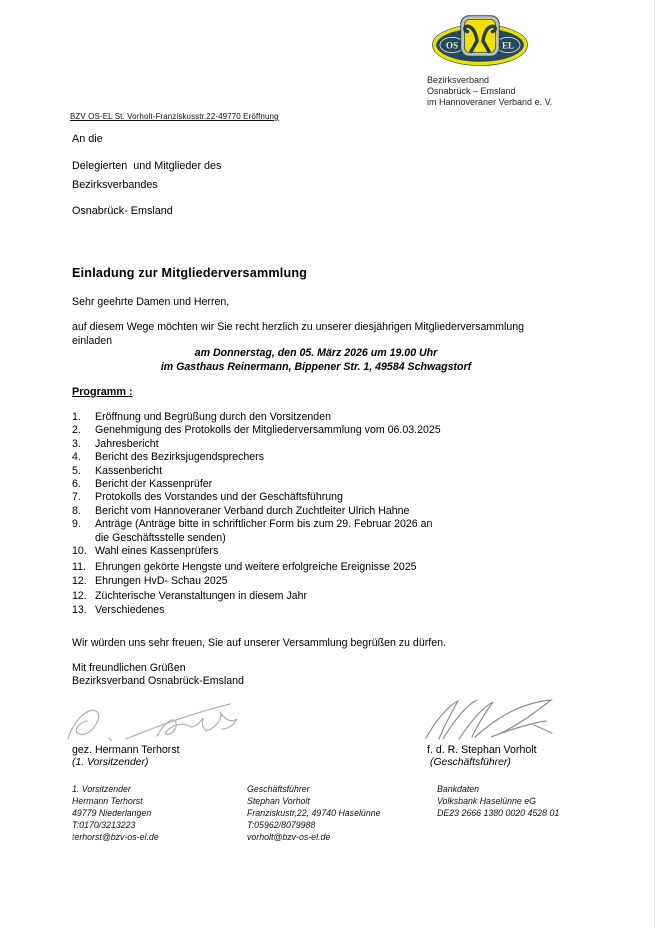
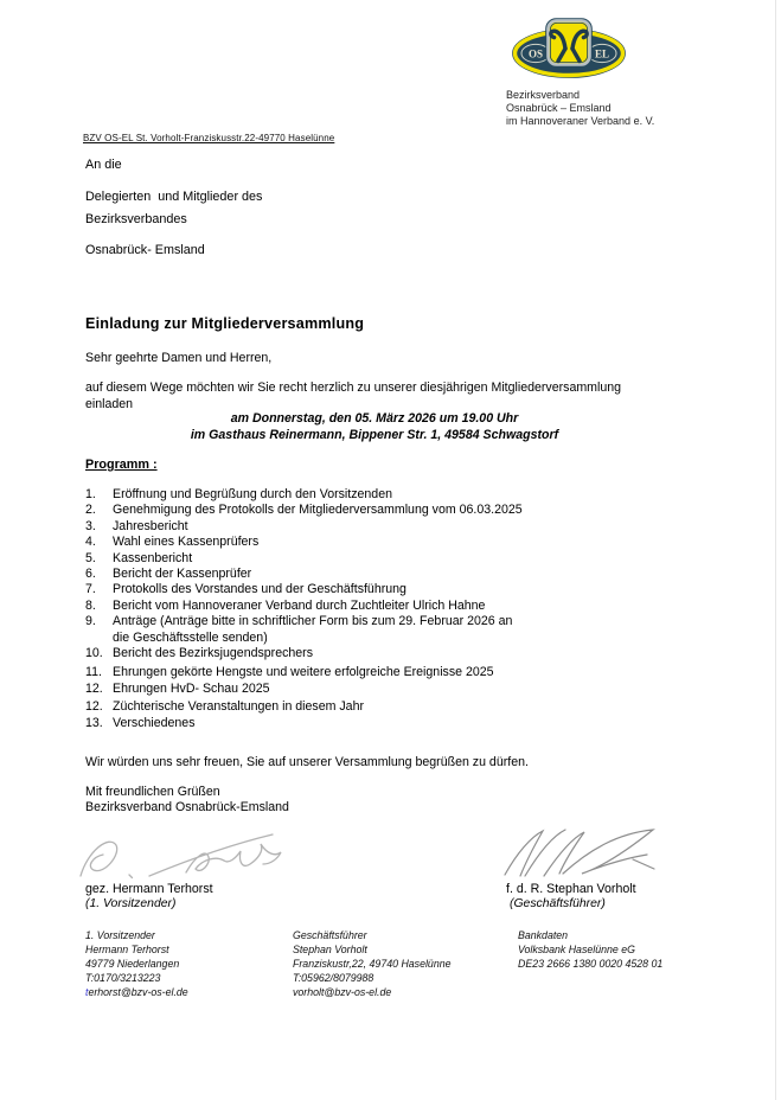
  OS
  EL
  Bezirksverband
  Osnabrück – Emsland
  im Hannoveraner Verband e. V.
- BZV OS-EL St. Vorholt-Franziskusstr.22-49770 Eröffnung
+ BZV OS-EL St. Vorholt-Franziskusstr.22-49770 Haselünne
  An die
  Delegierten und Mitglieder des
  Bezirksverbandes
  Osnabrück- Emsland
  Einladung zur Mitgliederversammlung
  Sehr geehrte Damen und Herren,
  auf diesem Wege möchten wir Sie recht herzlich zu unserer diesjährigen Mitgliederversammlung
  einladen
  am Donnerstag, den 05. März 2026 um 19.00 Uhr
  im Gasthaus Reinermann, Bippener Str. 1, 49584 Schwagstorf
  Programm :
  1.
  Eröffnung und Begrüßung durch den Vorsitzenden
  2.
  Genehmigung des Protokolls der Mitgliederversammlung vom 06.03.2025
  3.
  Jahresbericht
  4.
- Bericht des Bezirksjugendsprechers
+ Wahl eines Kassenprüfers
  5.
  Kassenbericht
  6.
  Bericht der Kassenprüfer
  7.
  Protokolls des Vorstandes und der Geschäftsführung
  8.
  Bericht vom Hannoveraner Verband durch Zuchtleiter Ulrich Hahne
  9.
  Anträge (Anträge bitte in schriftlicher Form bis zum 29. Februar 2026 an
  die Geschäftsstelle senden)
  10.
- Wahl eines Kassenprüfers
+ Bericht des Bezirksjugendsprechers
  11.
  Ehrungen gekörte Hengste und weitere erfolgreiche Ereignisse 2025
  12.
  Ehrungen HvD- Schau 2025
  12.
  Züchterische Veranstaltungen in diesem Jahr
  13.
  Verschiedenes
  Wir würden uns sehr freuen, Sie auf unserer Versammlung begrüßen zu dürfen.
  Mit freundlichen Grüßen
  Bezirksverband Osnabrück-Emsland
  gez. Hermann Terhorst
  (1. Vorsitzender)
  f. d. R. Stephan Vorholt
  (Geschäftsführer)
  1. Vorsitzender
  Hermann Terhorst
  49779 Niederlangen
  T:0170/3213223
  terhorst@bzv-os-el.de
  Geschäftsführer
  Stephan Vorholt
  Franziskustr,22, 49740 Haselünne
  T:05962/8079988
  vorholt@bzv-os-el.de
  Bankdaten
  Volksbank Haselünne eG
  DE23 2666 1380 0020 4528 01
